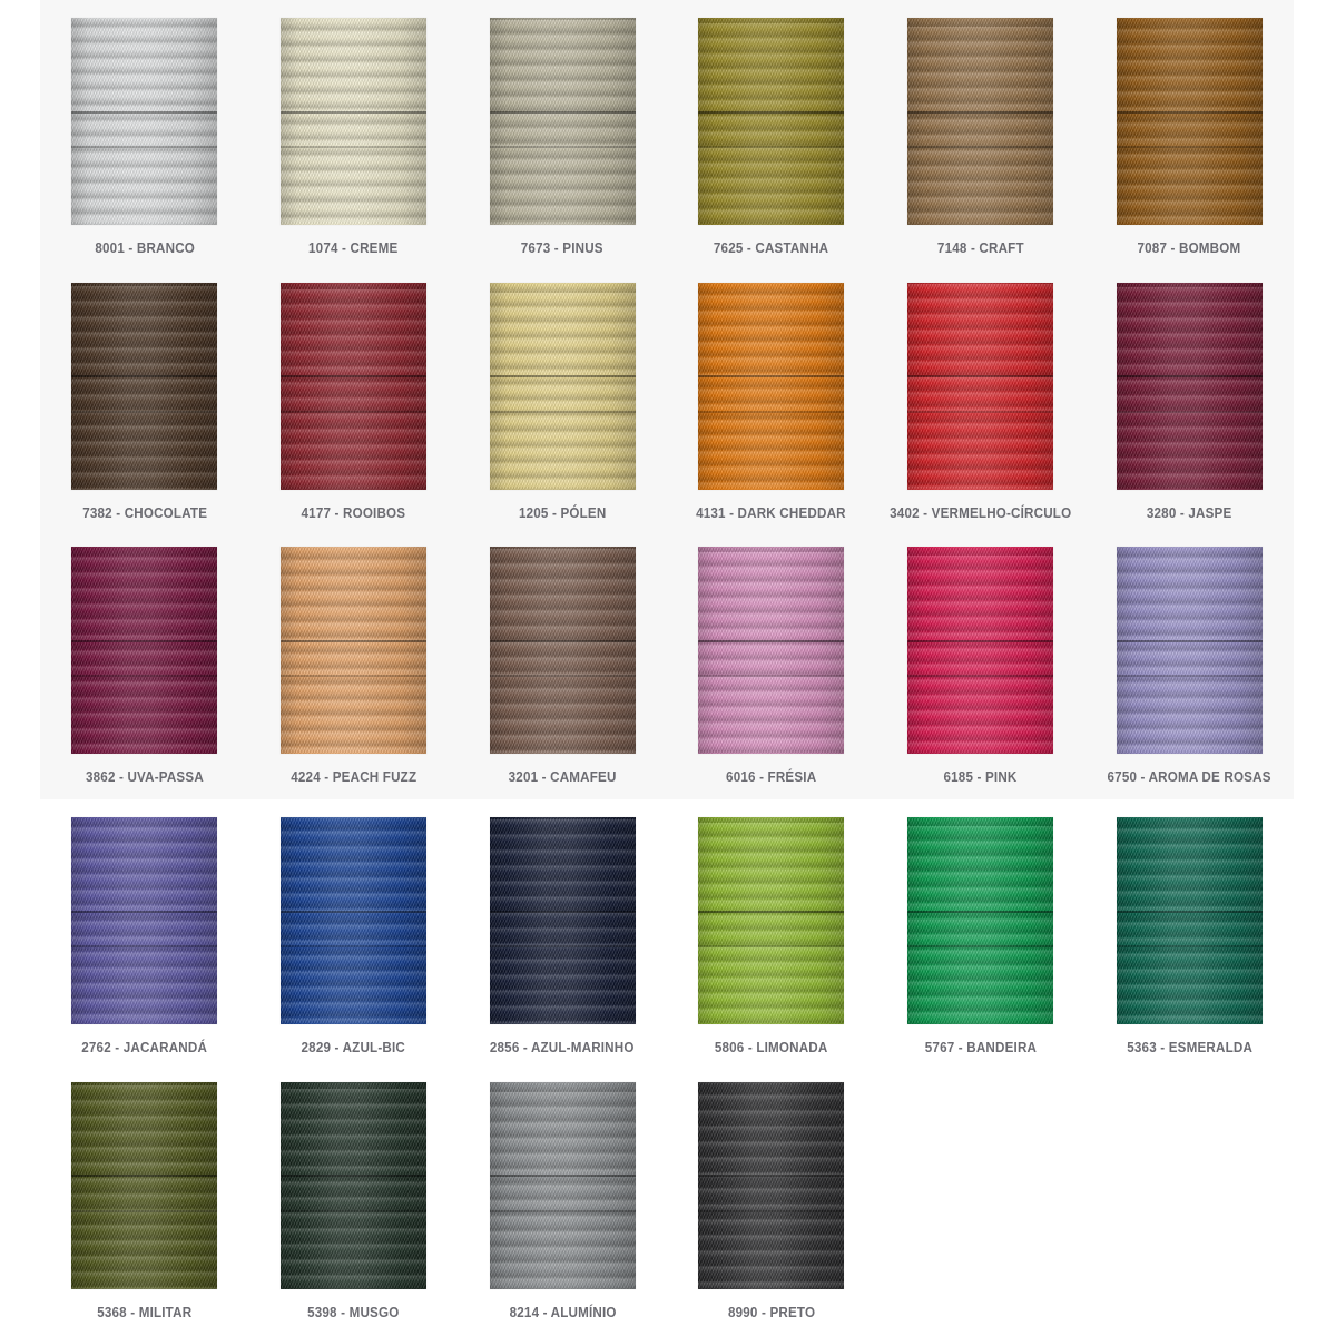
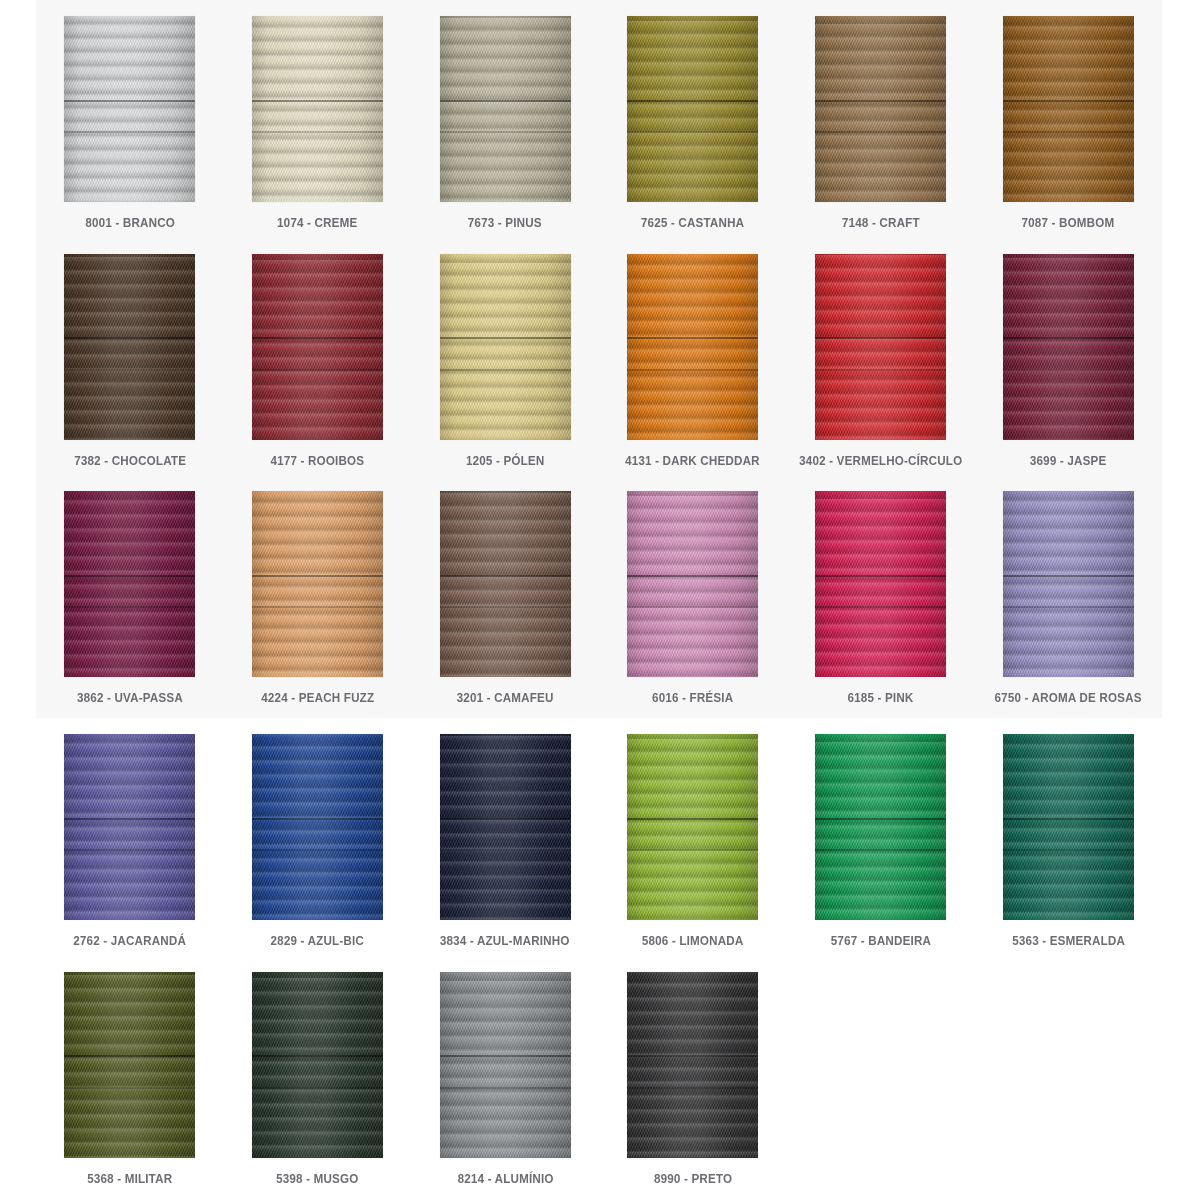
  8001 - BRANCO
  1074 - CREME
  7673 - PINUS
  7625 - CASTANHA
  7148 - CRAFT
  7087 - BOMBOM
  7382 - CHOCOLATE
  4177 - ROOIBOS
  1205 - PÓLEN
  4131 - DARK CHEDDAR
  3402 - VERMELHO-CÍRCULO
- 3280 - JASPE
+ 3699 - JASPE
  3862 - UVA-PASSA
  4224 - PEACH FUZZ
  3201 - CAMAFEU
  6016 - FRÉSIA
  6185 - PINK
  6750 - AROMA DE ROSAS
  2762 - JACARANDÁ
  2829 - AZUL-BIC
- 2856 - AZUL-MARINHO
+ 3834 - AZUL-MARINHO
  5806 - LIMONADA
  5767 - BANDEIRA
  5363 - ESMERALDA
  5368 - MILITAR
  5398 - MUSGO
  8214 - ALUMÍNIO
  8990 - PRETO
